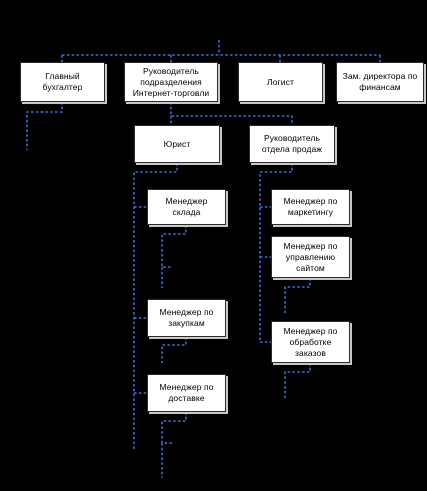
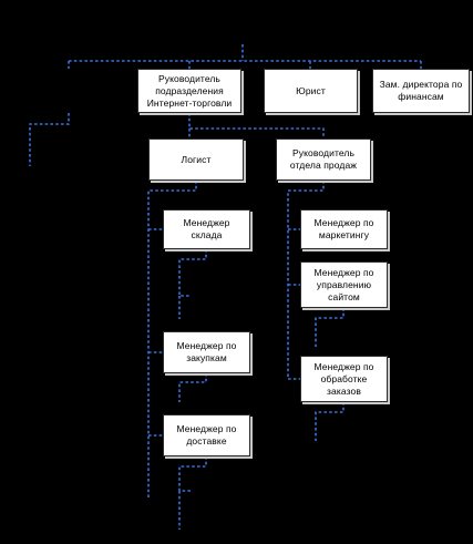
- Главный
- бухгалтер
  Руководитель
  подразделения
  Интернет-торговли
- Логист
+ Юрист
  Зам. директора по
  финансам
- Юрист
+ Логист
  Руководитель
  отдела продаж
  Менеджер
  склада
  Менеджер по
  маркетингу
  Менеджер по
  управлению
  сайтом
  Менеджер по
  закупкам
  Менеджер по
  обработке
  заказов
  Менеджер по
  доставке
